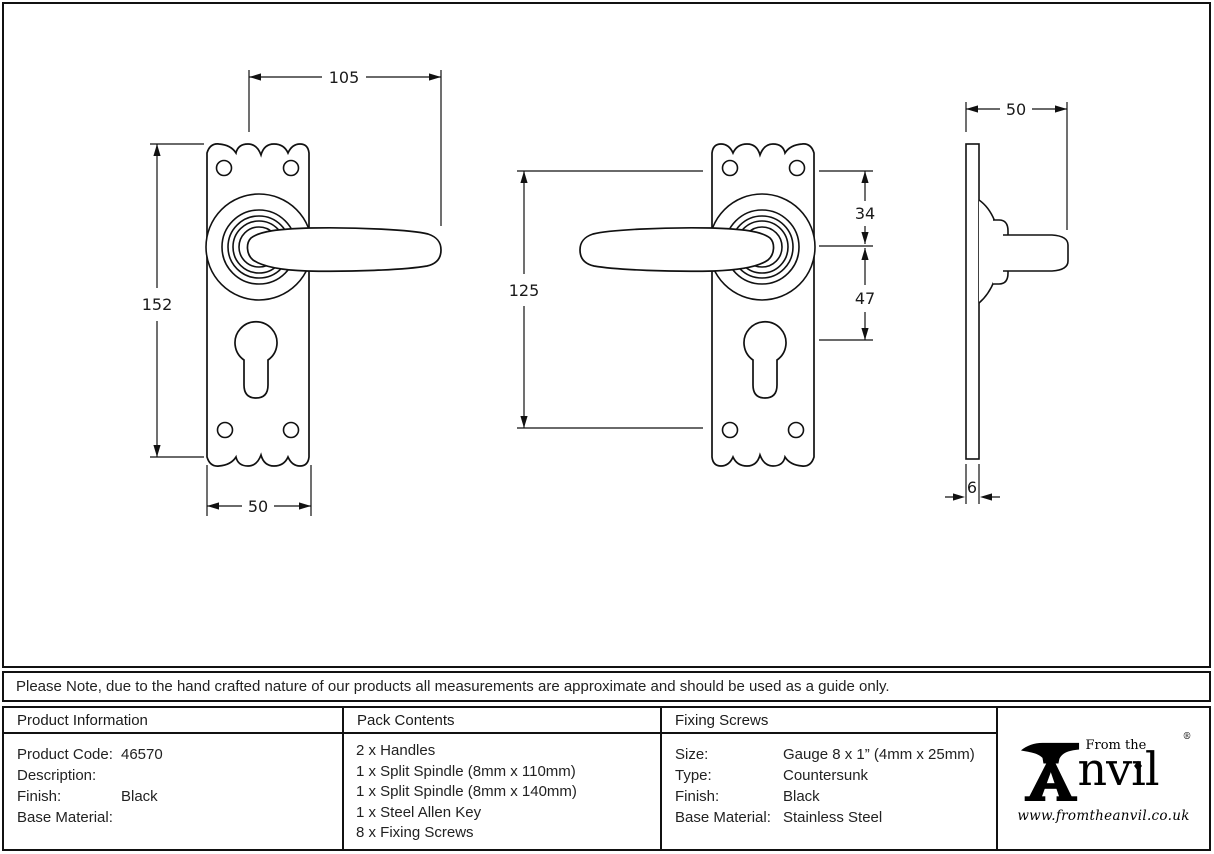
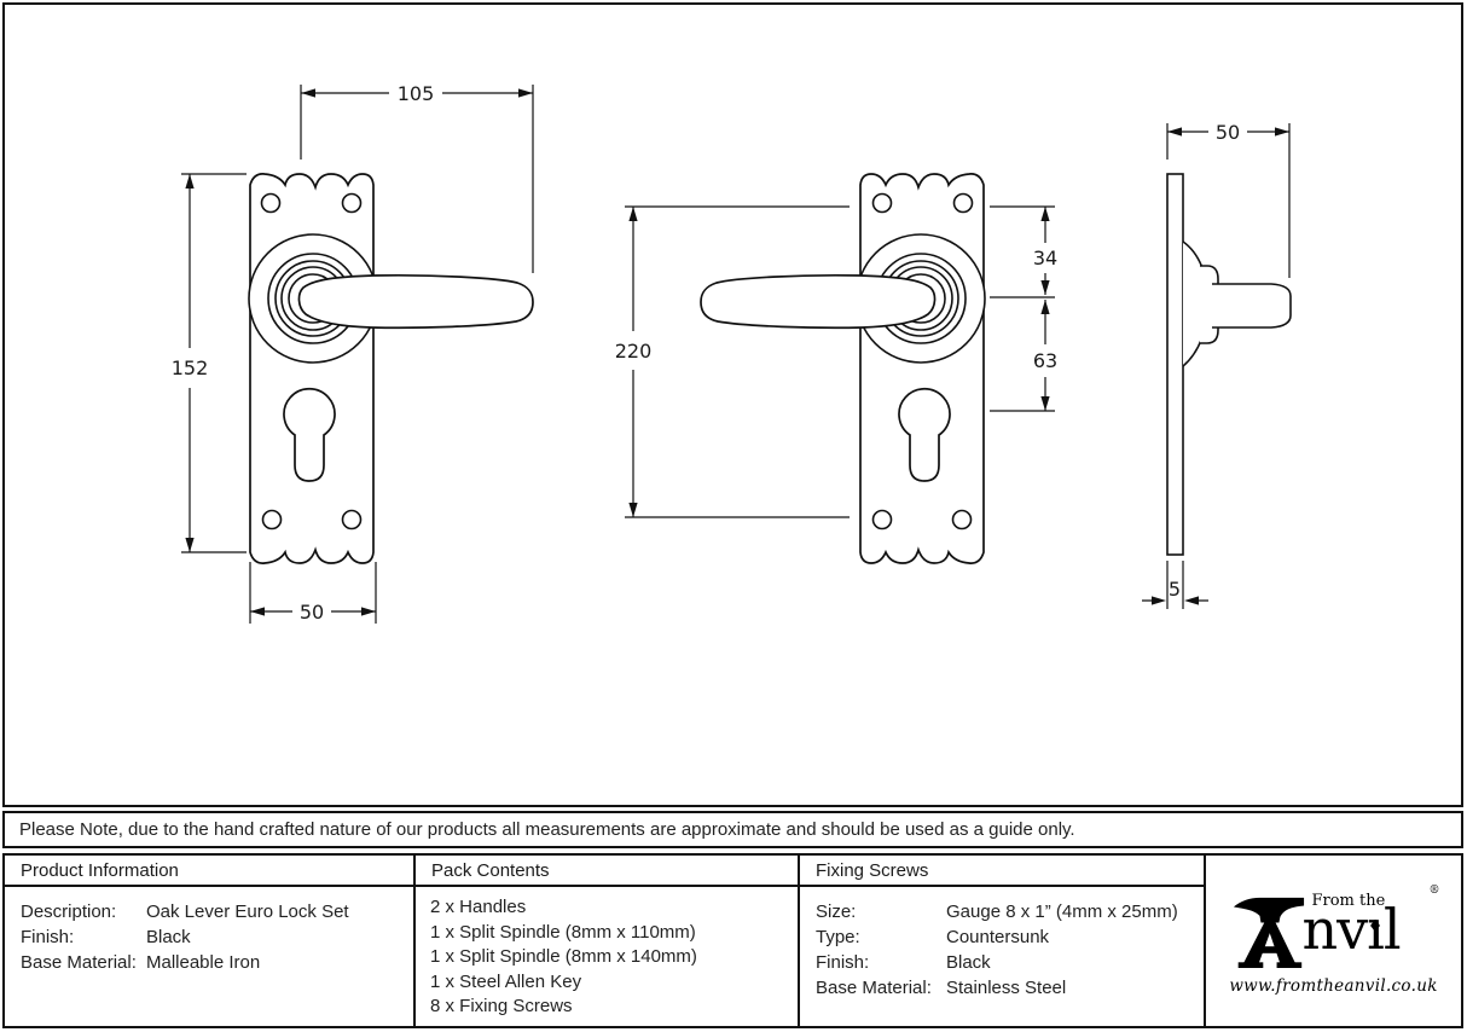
  105
  152
  50
- 125
+ 220
  34
- 47
+ 63
  50
- 6
+ 5
  Please Note, due to the hand crafted nature of our products all measurements are approximate and should be used as a guide only.
  Product Information
- Product Code:
- 46570
  Description:
+ Oak Lever Euro Lock Set
  Finish:
  Black
  Base Material:
+ Malleable Iron
  Pack Contents
  2 x Handles
  1 x Split Spindle (8mm x 110mm)
  1 x Split Spindle (8mm x 140mm)
  1 x Steel Allen Key
  8 x Fixing Screws
  Fixing Screws
  Size:
  Gauge 8 x 1” (4mm x 25mm)
  Type:
  Countersunk
  Finish:
  Black
  Base Material:
  Stainless Steel
  From the
  nvı
  ♦
  l
  ®
  www.fromtheanvil.co.uk
